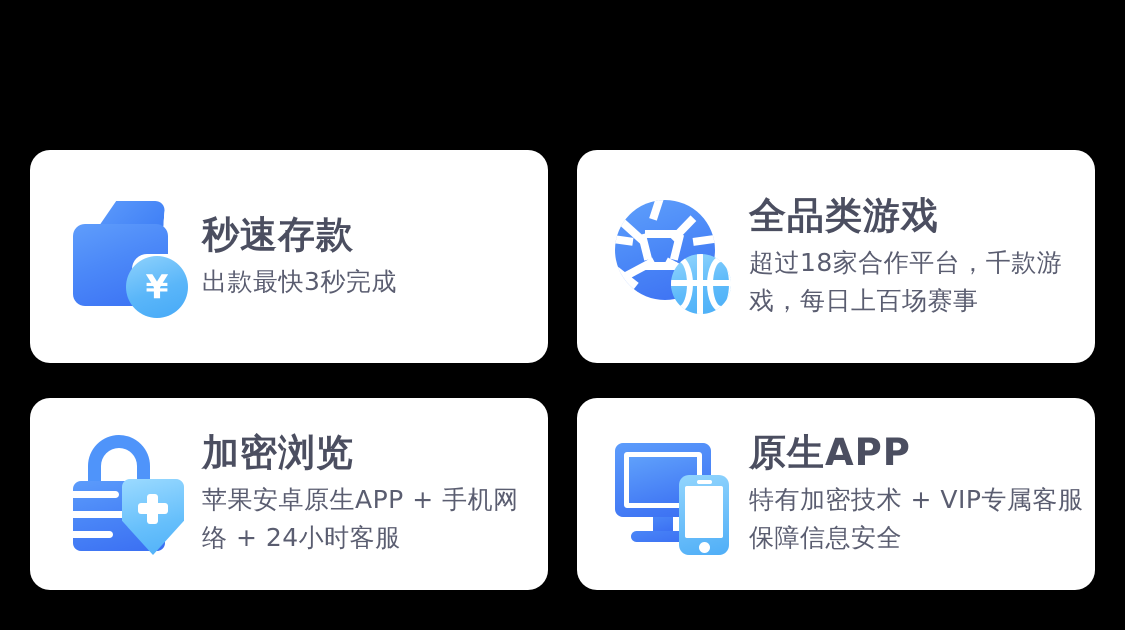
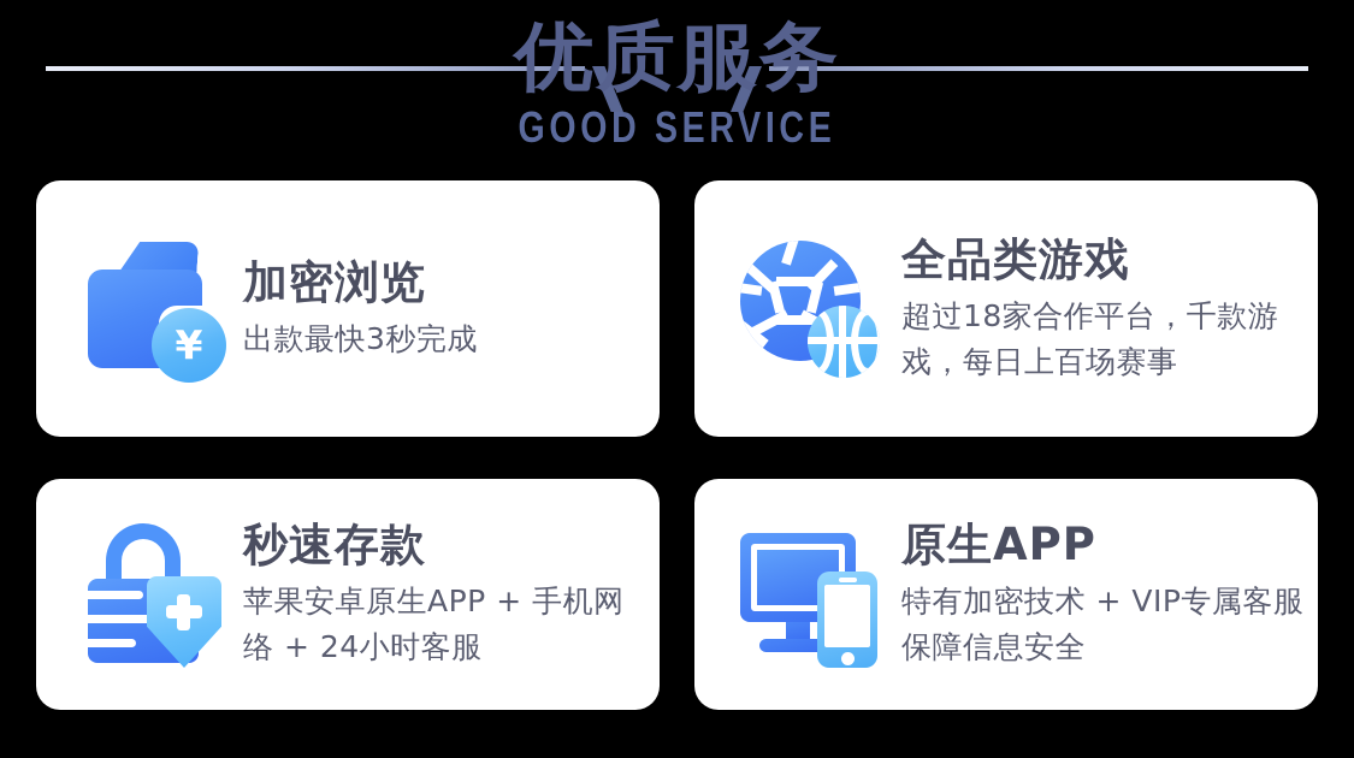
+ 优质服务
+ GOOD SERVICE
  ¥
- 秒速存款
+ 加密浏览
  出款最快3秒完成
  全品类游戏
  超过18家合作平台，千款游戏，每日上百场赛事
- 加密浏览
+ 秒速存款
  苹果安卓原生APP + 手机网络 + 24小时客服
  原生APP
  特有加密技术 + VIP专属客服保障信息安全
